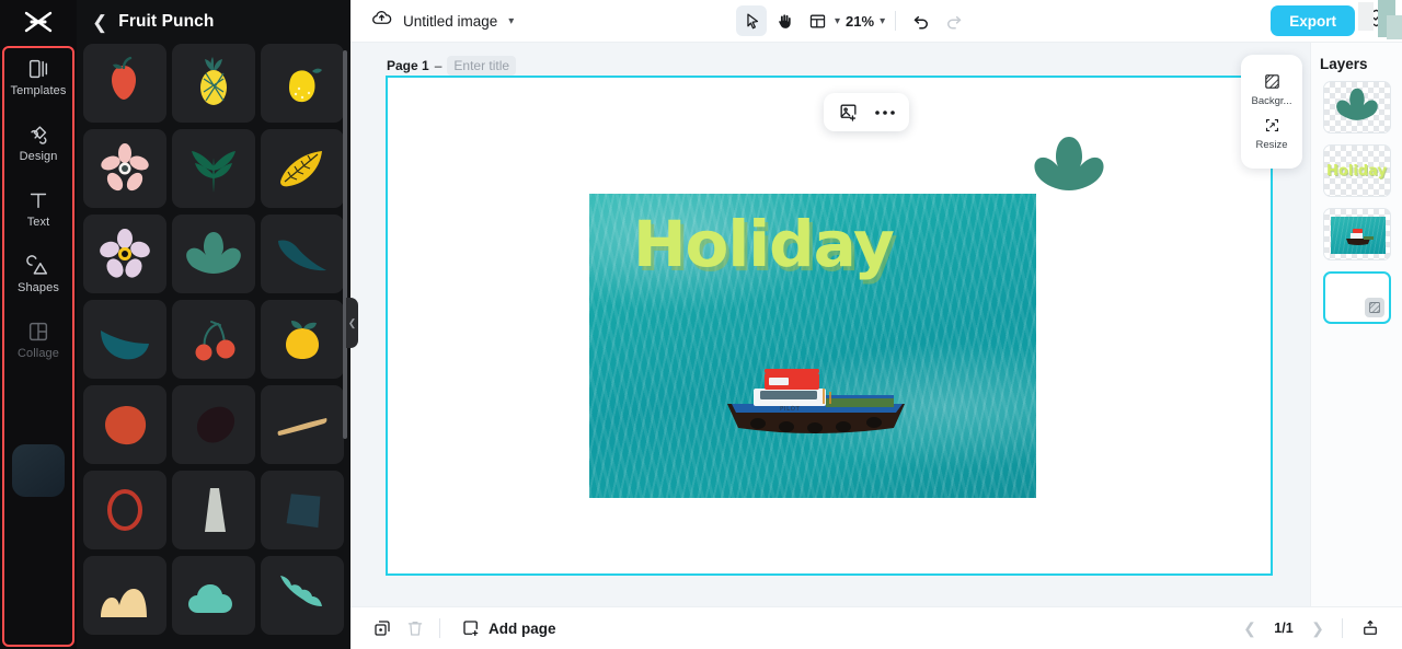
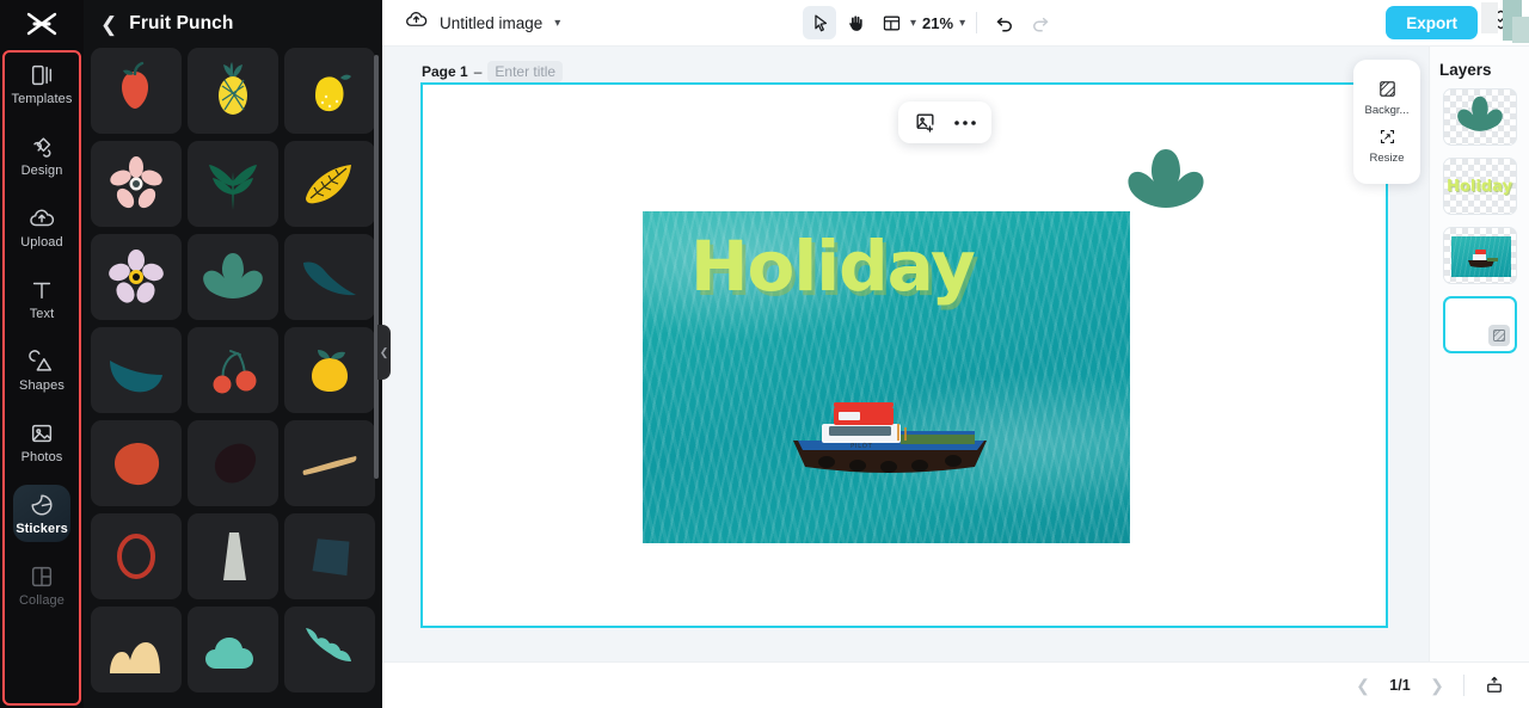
  Templates
  Design
+ Upload
  Text
  Shapes
+ Photos
+ Stickers
  Collage
  ❮
  Fruit Punch
  ❮
  Untitled image
  ▾
  ▾
  21%
  ▾
  Export
  Page 1
  –
  Enter title
  Holiday
  Backgr...
  Resize
  Layers
  Holiday
- Add page
  ❮
  1/1
  ❯
